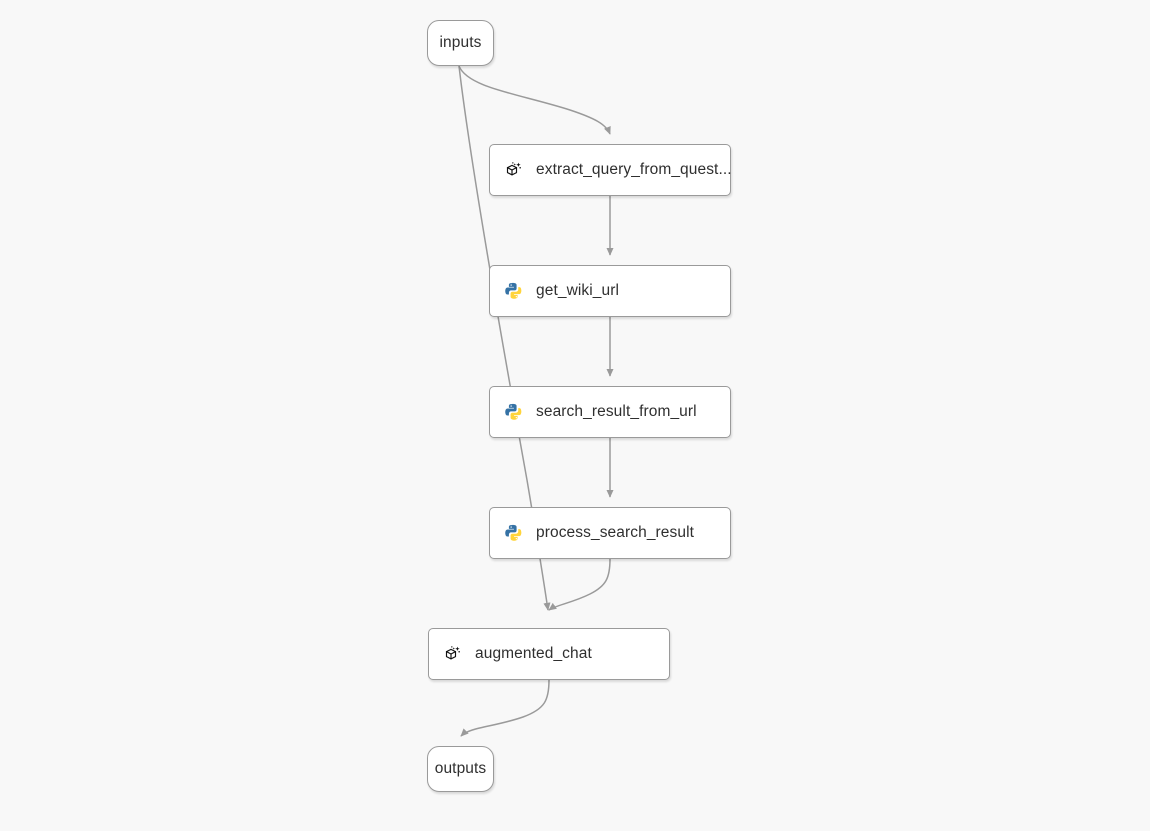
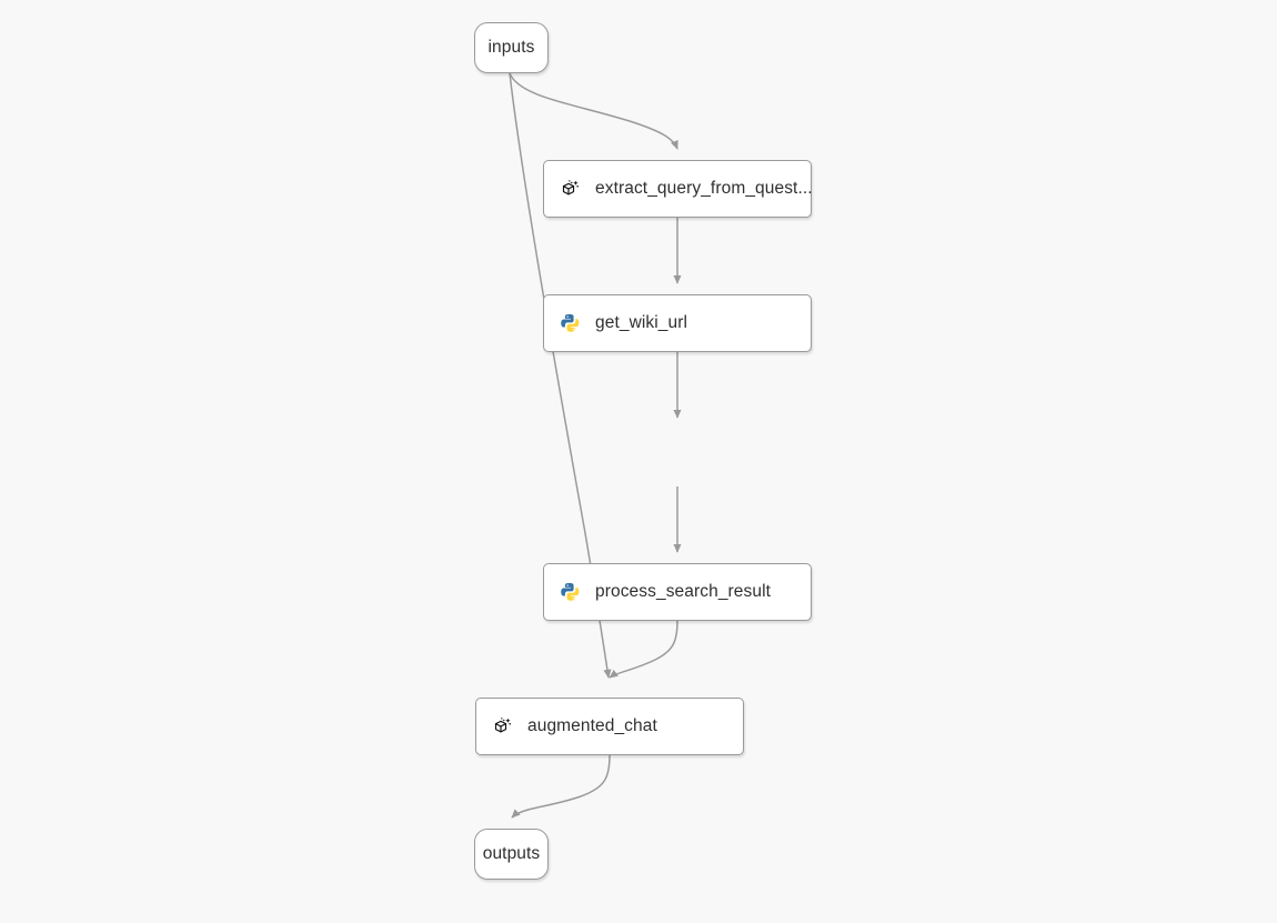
  inputs
  extract_query_from_quest...
  get_wiki_url
- search_result_from_url
  process_search_result
  augmented_chat
  outputs
